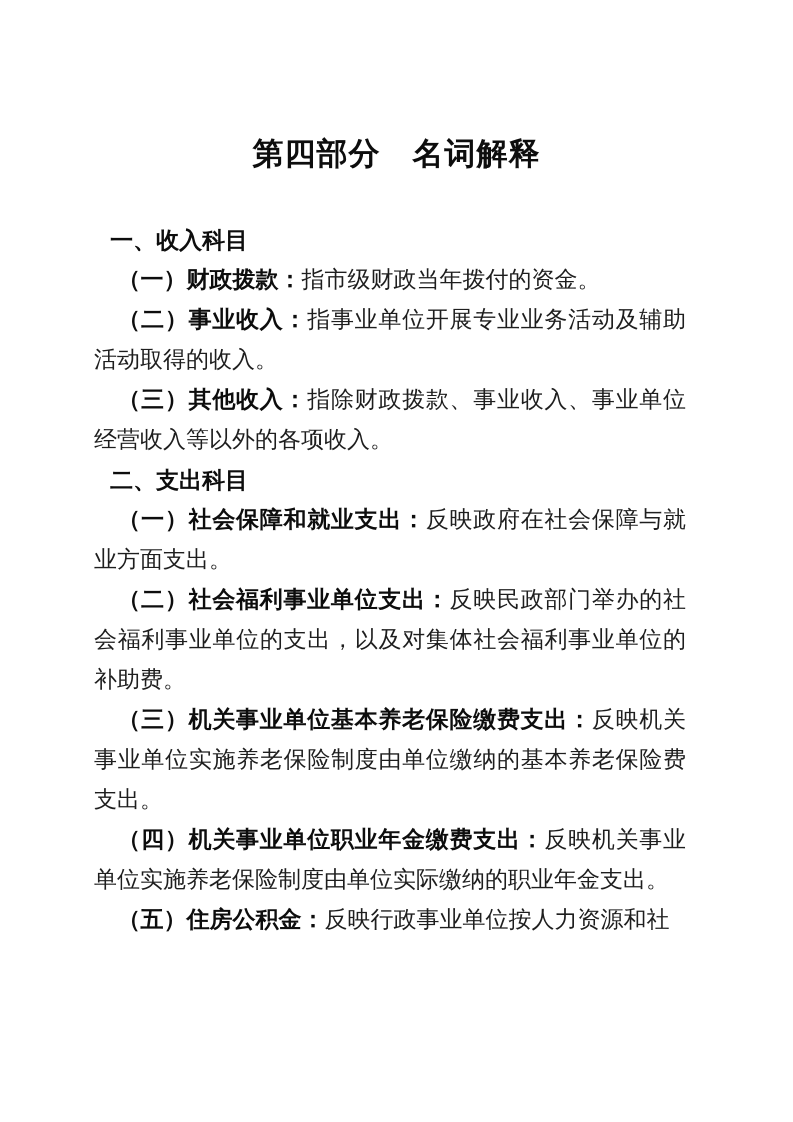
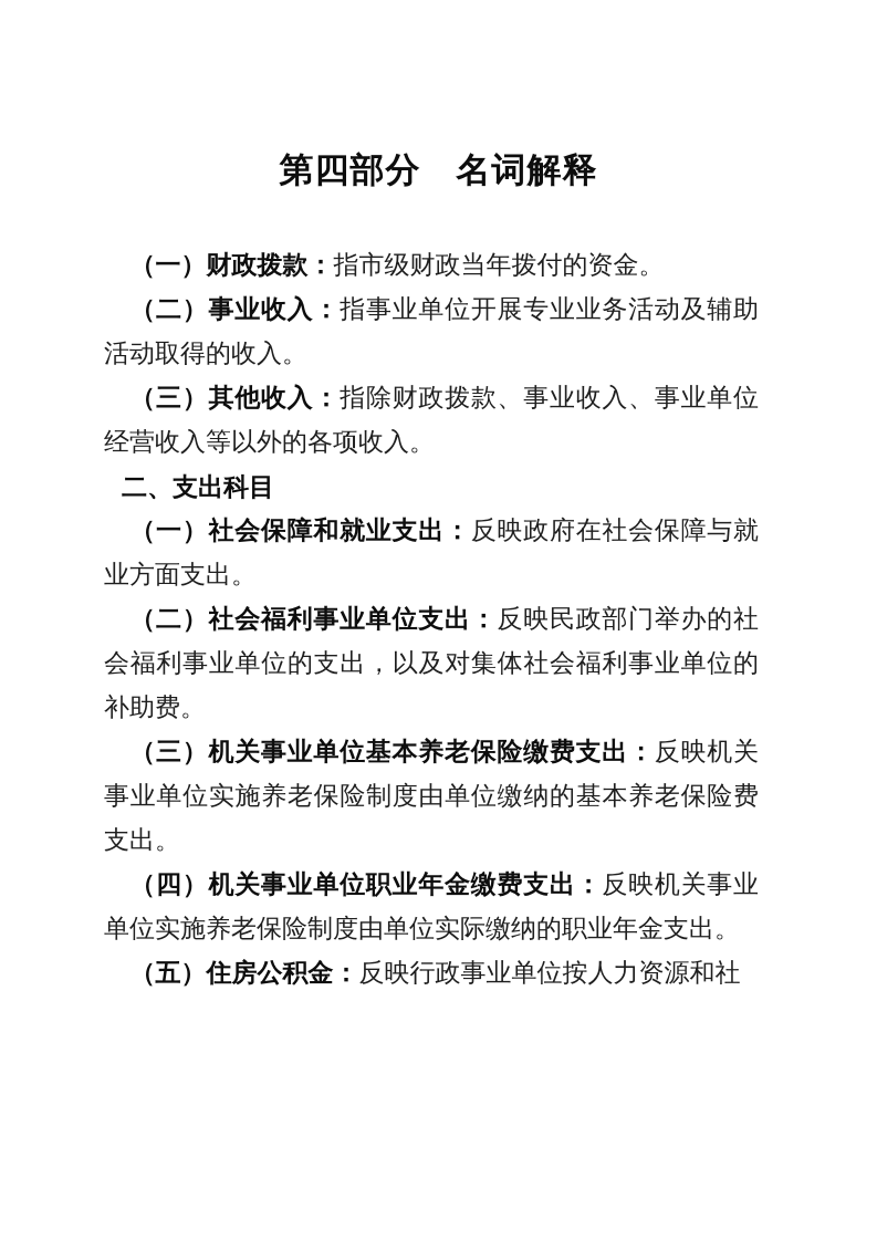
  第四部分 名词解释
- 一、收入科目
  （一）财政拨款：指市级财政当年拨付的资金。
  （二）事业收入：指事业单位开展专业业务活动及辅助活动取得的收入。
  （三）其他收入：指除财政拨款、事业收入、事业单位经营收入等以外的各项收入。
  二、支出科目
  （一）社会保障和就业支出：反映政府在社会保障与就业方面支出。
  （二）社会福利事业单位支出：反映民政部门举办的社会福利事业单位的支出，以及对集体社会福利事业单位的补助费。
  （三）机关事业单位基本养老保险缴费支出：反映机关事业单位实施养老保险制度由单位缴纳的基本养老保险费支出。
  （四）机关事业单位职业年金缴费支出：反映机关事业单位实施养老保险制度由单位实际缴纳的职业年金支出。
  （五）住房公积金：反映行政事业单位按人力资源和社
